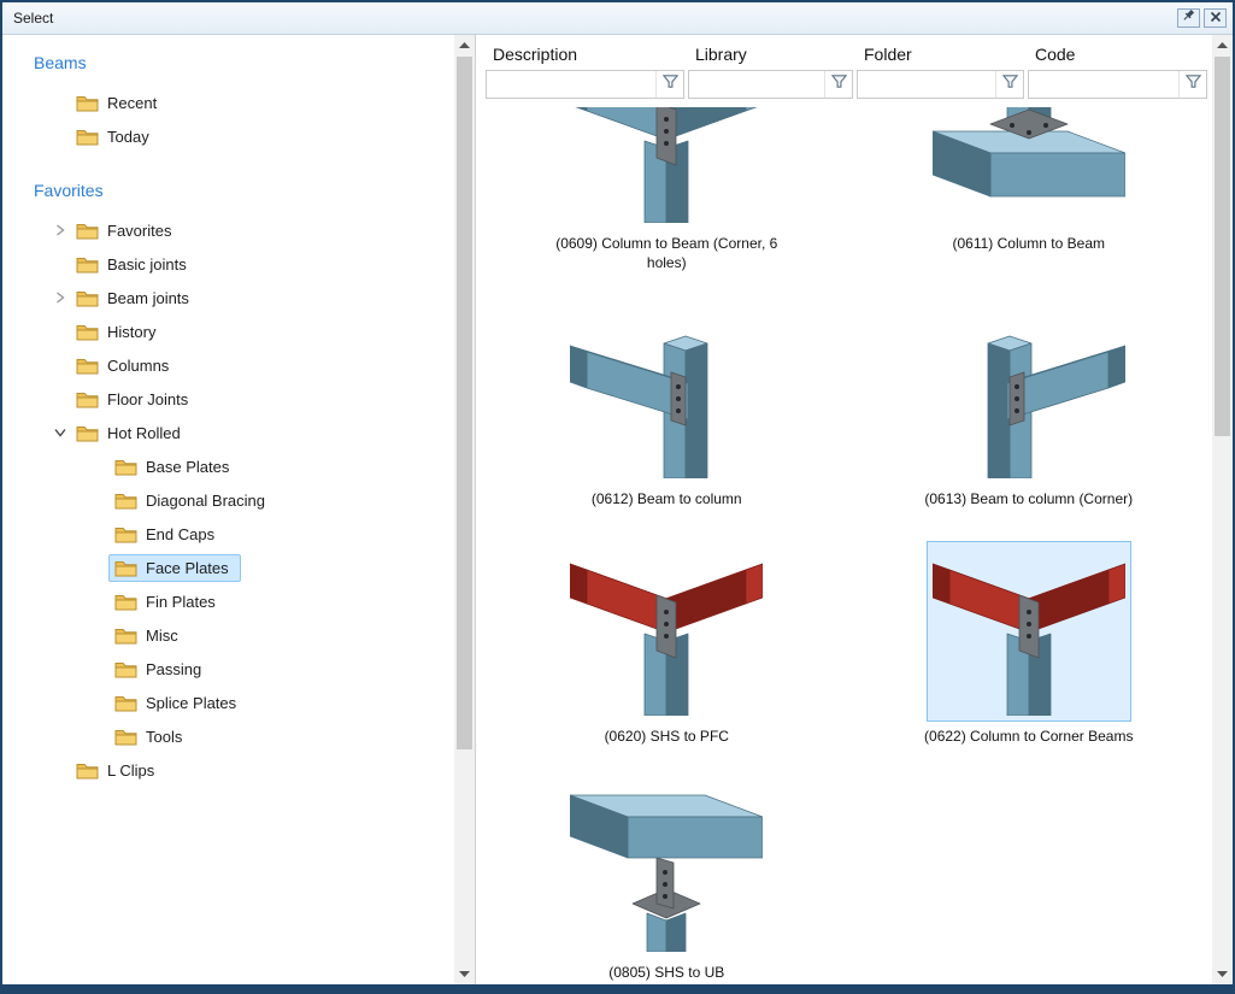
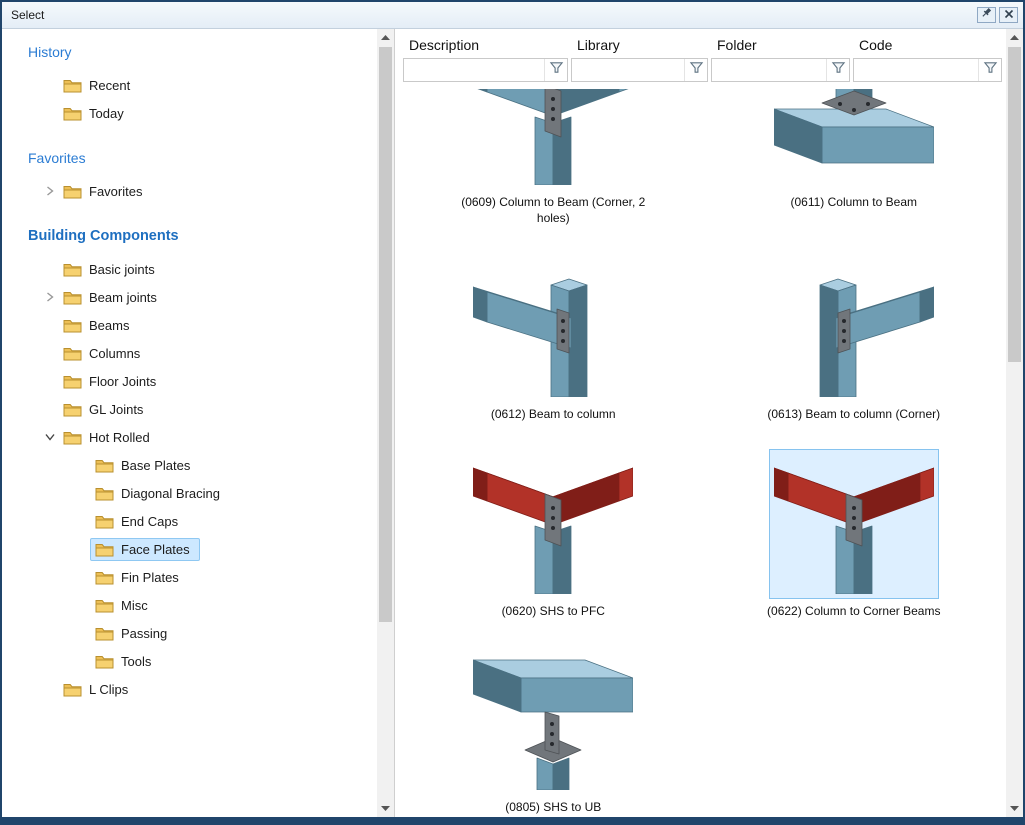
  Select
- Beams
+ History
  Recent
  Today
  Favorites
  Favorites
+ Building Components
  Basic joints
  Beam joints
- History
+ Beams
  Columns
  Floor Joints
+ GL Joints
  Hot Rolled
  Base Plates
  Diagonal Bracing
  End Caps
  Face Plates
  Fin Plates
  Misc
  Passing
- Splice Plates
  Tools
  L Clips
  Description
  Library
  Folder
  Code
- (0609) Column to Beam (Corner, 6 holes)
+ (0609) Column to Beam (Corner, 2 holes)
  (0611) Column to Beam
  (0612) Beam to column
  (0613) Beam to column (Corner)
  (0620) SHS to PFC
  (0622) Column to Corner Beams
  (0805) SHS to UB
